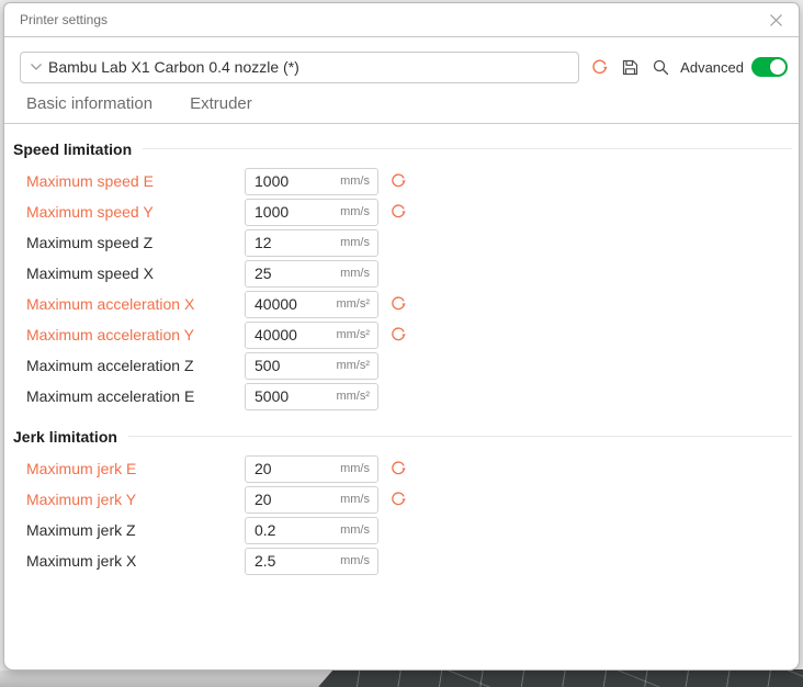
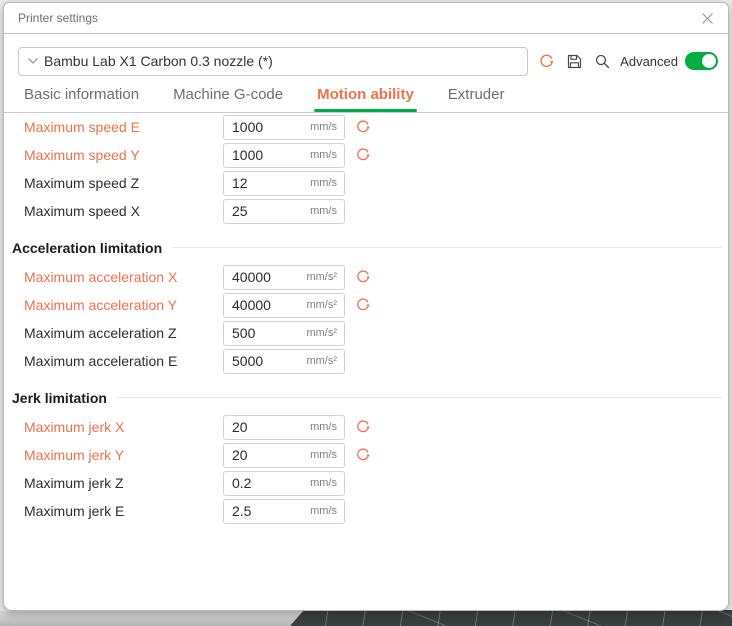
  Printer settings
- Bambu Lab X1 Carbon 0.4 nozzle (*)
+ Bambu Lab X1 Carbon 0.3 nozzle (*)
  Advanced
  Basic information
+ Machine G-code
+ Motion ability
  Extruder
- Speed limitation
  Maximum speed E
  1000
  mm/s
  Maximum speed Y
  1000
  mm/s
  Maximum speed Z
  12
  mm/s
  Maximum speed X
  25
  mm/s
+ Acceleration limitation
  Maximum acceleration X
  40000
  mm/s²
  Maximum acceleration Y
  40000
  mm/s²
  Maximum acceleration Z
  500
  mm/s²
  Maximum acceleration E
  5000
  mm/s²
  Jerk limitation
- Maximum jerk E
+ Maximum jerk X
  20
  mm/s
  Maximum jerk Y
  20
  mm/s
  Maximum jerk Z
  0.2
  mm/s
- Maximum jerk X
+ Maximum jerk E
  2.5
  mm/s
